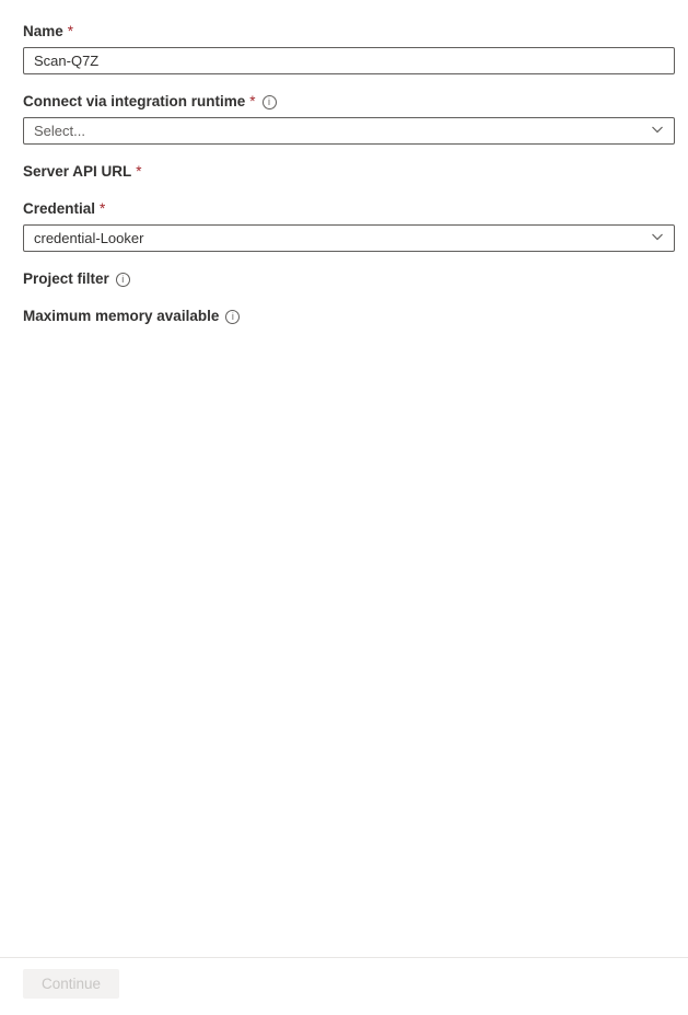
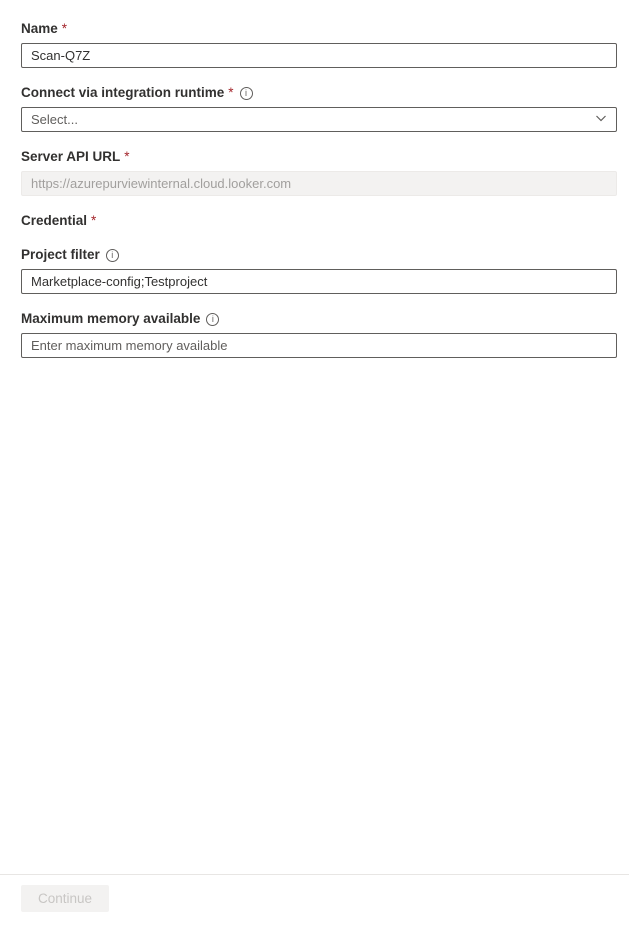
  Name
  *
  Scan-Q7Z
  Connect via integration runtime
  *
  i
  Select...
  Server API URL
  *
+ https://azurepurviewinternal.cloud.looker.com
  Credential
  *
- credential-Looker
  Project filter
  i
+ Marketplace-config;Testproject
  Maximum memory available
  i
+ Enter maximum memory available
  Continue
